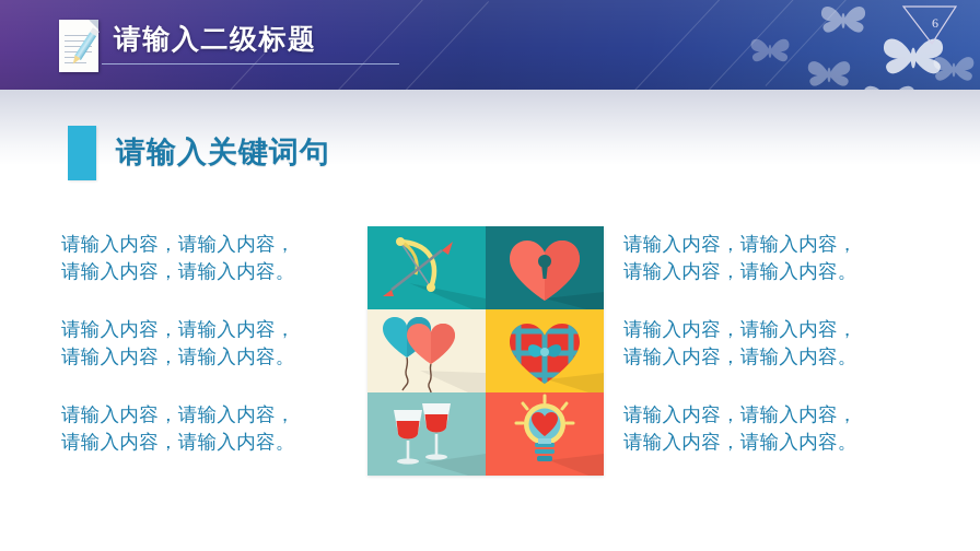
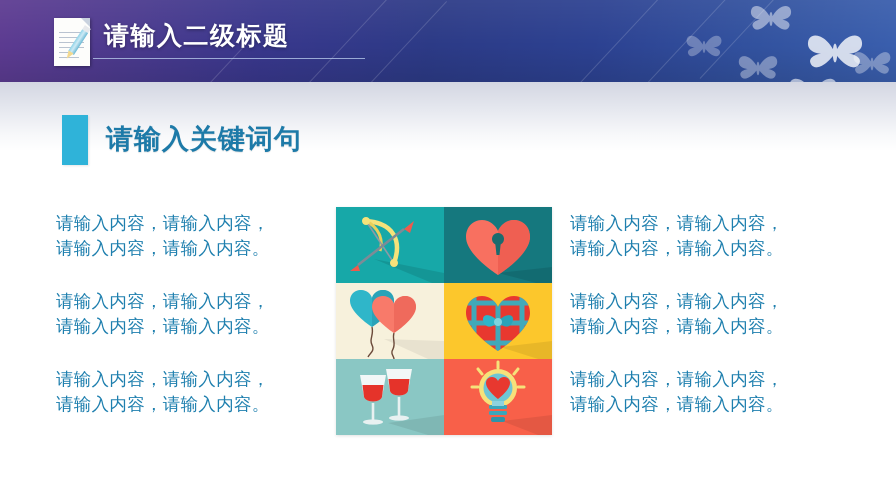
  请输入二级标题
- 6
  请输入关键词句
  请输入内容，请输入内容，
  请输入内容，请输入内容。
  请输入内容，请输入内容，
  请输入内容，请输入内容。
  请输入内容，请输入内容，
  请输入内容，请输入内容。
  请输入内容，请输入内容，
  请输入内容，请输入内容。
  请输入内容，请输入内容，
  请输入内容，请输入内容。
  请输入内容，请输入内容，
  请输入内容，请输入内容。
